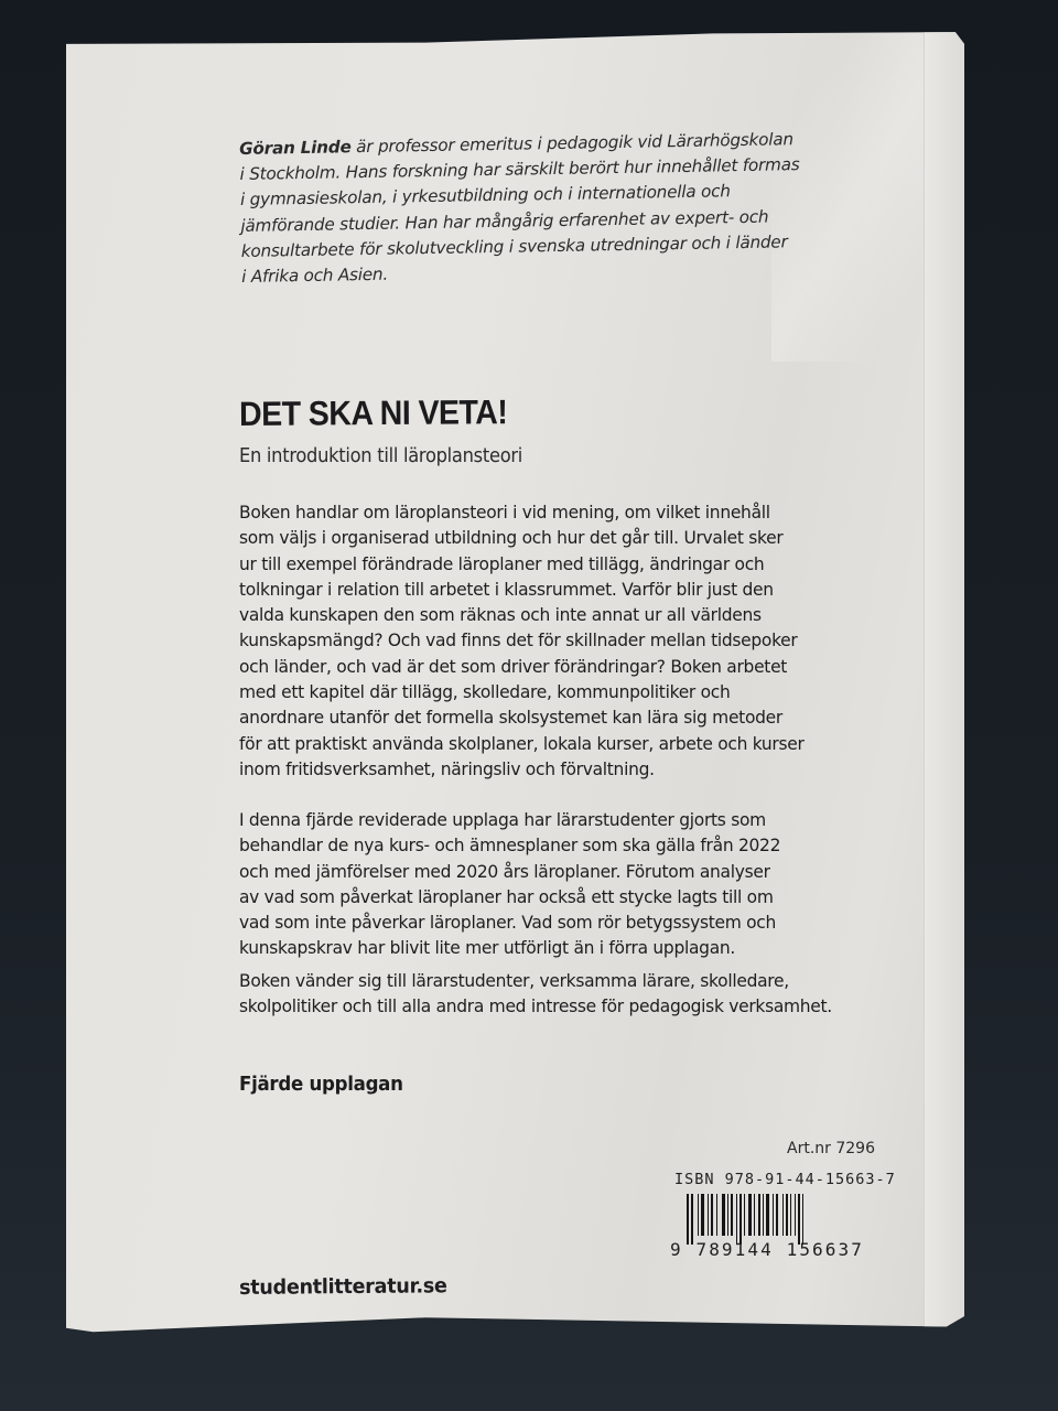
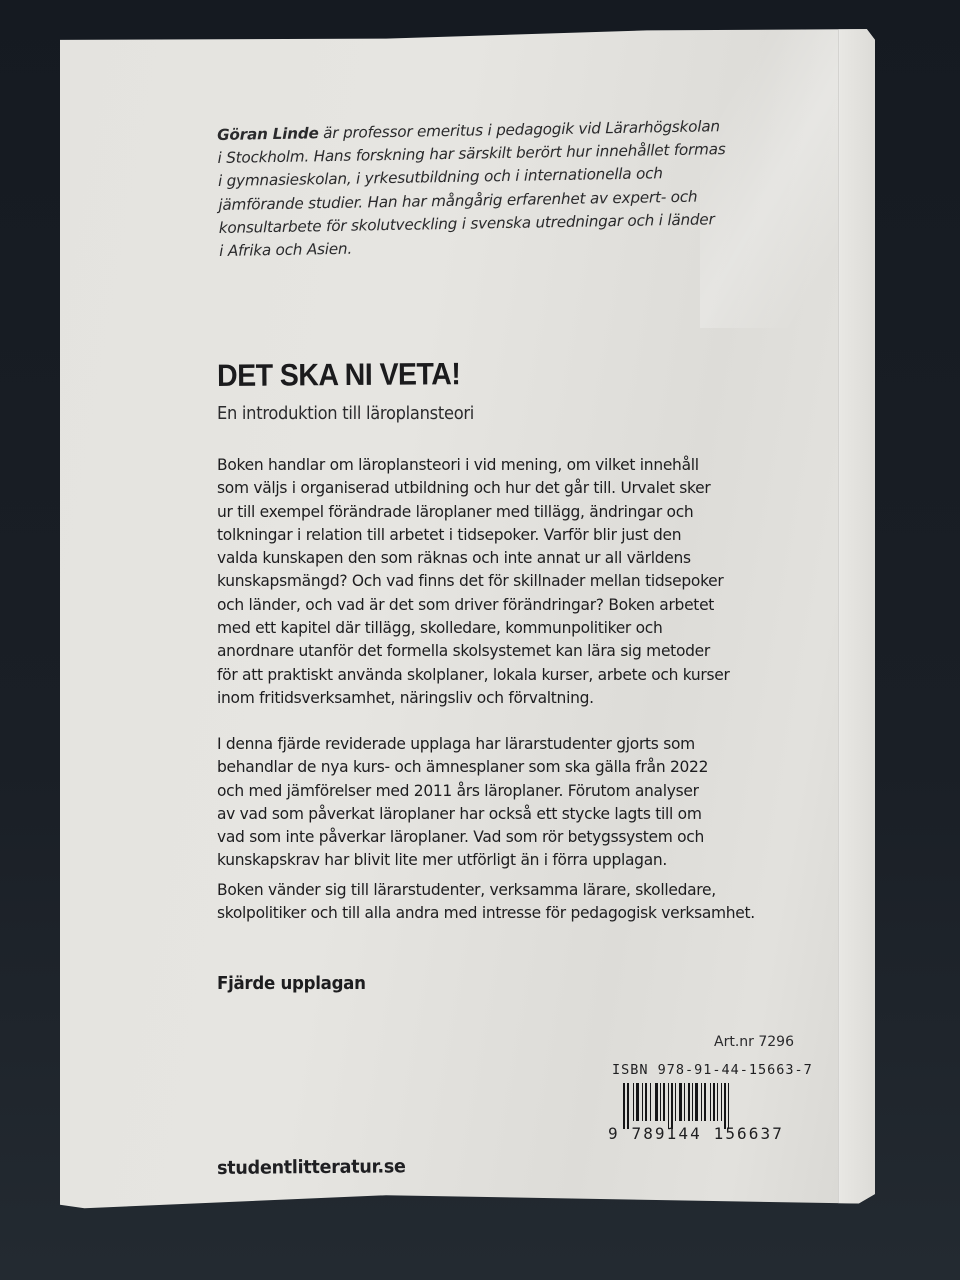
  Göran Linde är professor emeritus i pedagogik vid Lärarhögskolan
  i Stockholm. Hans forskning har särskilt berört hur innehållet formas
  i gymnasieskolan, i yrkesutbildning och i internationella och
  jämförande studier. Han har mångårig erfarenhet av expert- och
  konsultarbete för skolutveckling i svenska utredningar och i länder
  i Afrika och Asien.
  DET SKA NI VETA!
  En introduktion till läroplansteori
  Boken handlar om läroplansteori i vid mening, om vilket innehåll
  som väljs i organiserad utbildning och hur det går till. Urvalet sker
  ur till exempel förändrade läroplaner med tillägg, ändringar och
- tolkningar i relation till arbetet i klassrummet. Varför blir just den
+ tolkningar i relation till arbetet i tidsepoker. Varför blir just den
  valda kunskapen den som räknas och inte annat ur all världens
  kunskapsmängd? Och vad finns det för skillnader mellan tidsepoker
  och länder, och vad är det som driver förändringar? Boken arbetet
  med ett kapitel där tillägg, skolledare, kommunpolitiker och
  anordnare utanför det formella skolsystemet kan lära sig metoder
  för att praktiskt använda skolplaner, lokala kurser, arbete och kurser
  inom fritidsverksamhet, näringsliv och förvaltning.
  I denna fjärde reviderade upplaga har lärarstudenter gjorts som
  behandlar de nya kurs- och ämnesplaner som ska gälla från 2022
- och med jämförelser med 2020 års läroplaner. Förutom analyser
+ och med jämförelser med 2011 års läroplaner. Förutom analyser
  av vad som påverkat läroplaner har också ett stycke lagts till om
  vad som inte påverkar läroplaner. Vad som rör betygssystem och
  kunskapskrav har blivit lite mer utförligt än i förra upplagan.
  Boken vänder sig till lärarstudenter, verksamma lärare, skolledare,
  skolpolitiker och till alla andra med intresse för pedagogisk verksamhet.
  Fjärde upplagan
  studentlitteratur.se
  Art.nr 7296
  ISBN 978-91-44-15663-7
  9 789144 156637
